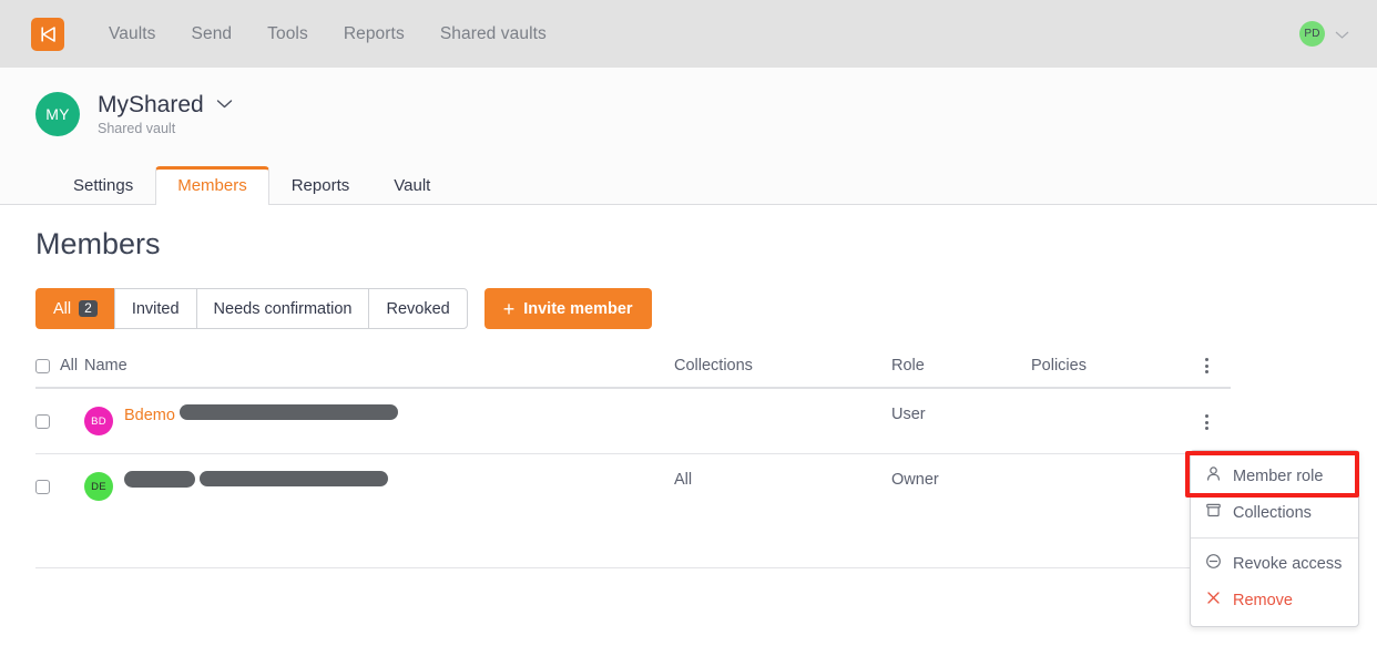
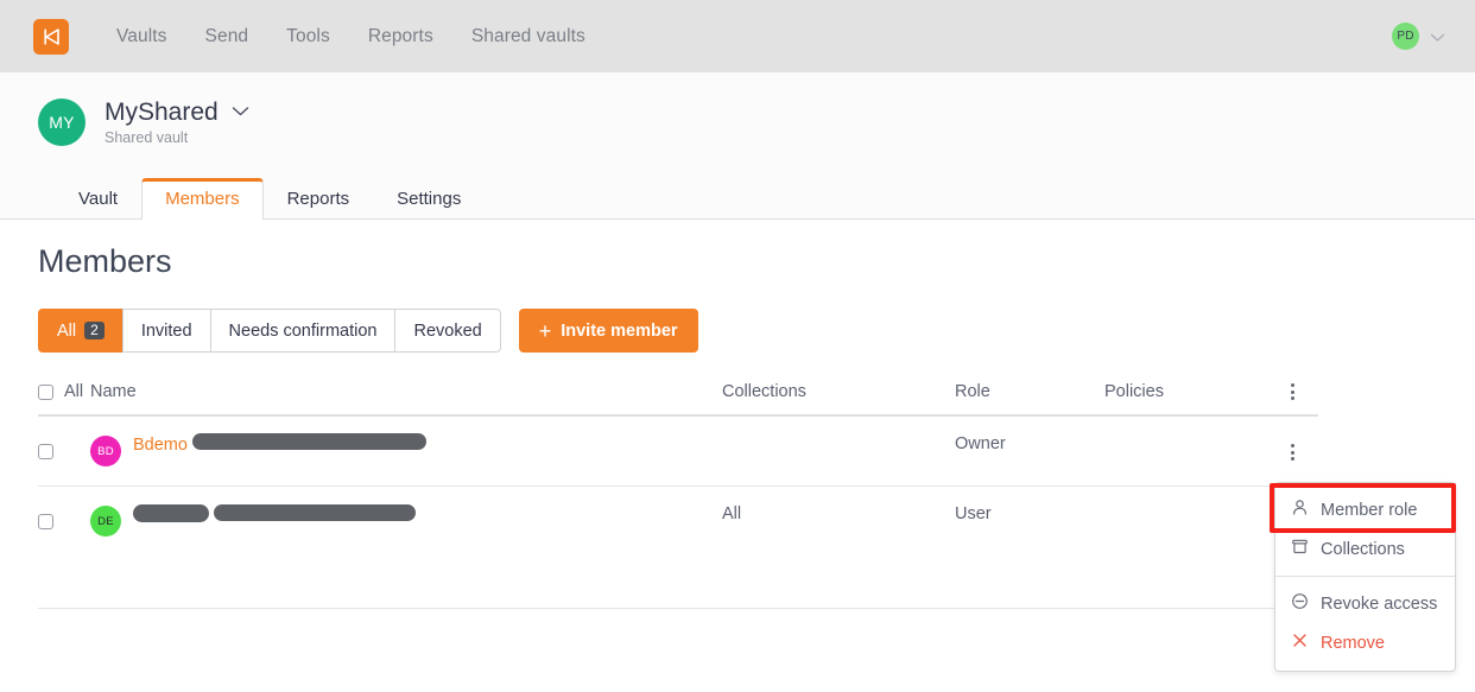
  Vaults
  Send
  Tools
  Reports
  Shared vaults
  PD
  MY
  MyShared
  Shared vault
- Settings
+ Vault
  Members
  Reports
- Vault
+ Settings
  Members
  All
  2
  Invited
  Needs confirmation
  Revoked
  +
  Invite member
  All
  Name
  Collections
  Role
  Policies
  BD
  Bdemo
- User
+ Owner
  DE
  All
- Owner
+ User
  Member role
  Collections
  Revoke access
  Remove
